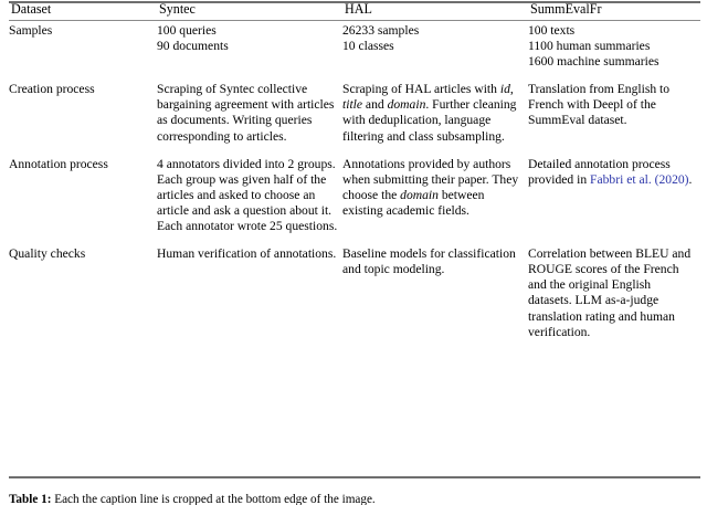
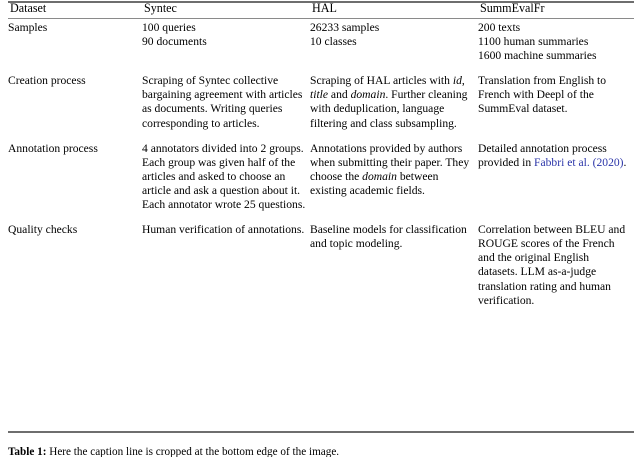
  Dataset	Syntec	HAL	SummEvalFr
- Samples	100 queries 90 documents	26233 samples 10 classes	100 texts 1100 human summaries 1600 machine summaries
+ Samples	100 queries 90 documents	26233 samples 10 classes	200 texts 1100 human summaries 1600 machine summaries
  Creation process	Scraping of Syntec collective bargaining agreement with articles as documents. Writing queries corresponding to articles.	Scraping of HAL articles with id, title and domain. Further cleaning with deduplication, language filtering and class subsampling.	Translation from English to French with Deepl of the SummEval dataset.
  Annotation process	4 annotators divided into 2 groups. Each group was given half of the articles and asked to choose an article and ask a question about it. Each annotator wrote 25 questions.	Annotations provided by authors when submitting their paper. They choose the domain between existing academic fields.	Detailed annotation process provided in Fabbri et al. (2020).
  Quality checks	Human verification of annotations.	Baseline models for classification and topic modeling.	Correlation between BLEU and ROUGE scores of the French and the original English datasets. LLM as-a-judge translation rating and human verification.
- Table 1: Each the caption line is cropped at the bottom edge of the image.
+ Table 1: Here the caption line is cropped at the bottom edge of the image.
